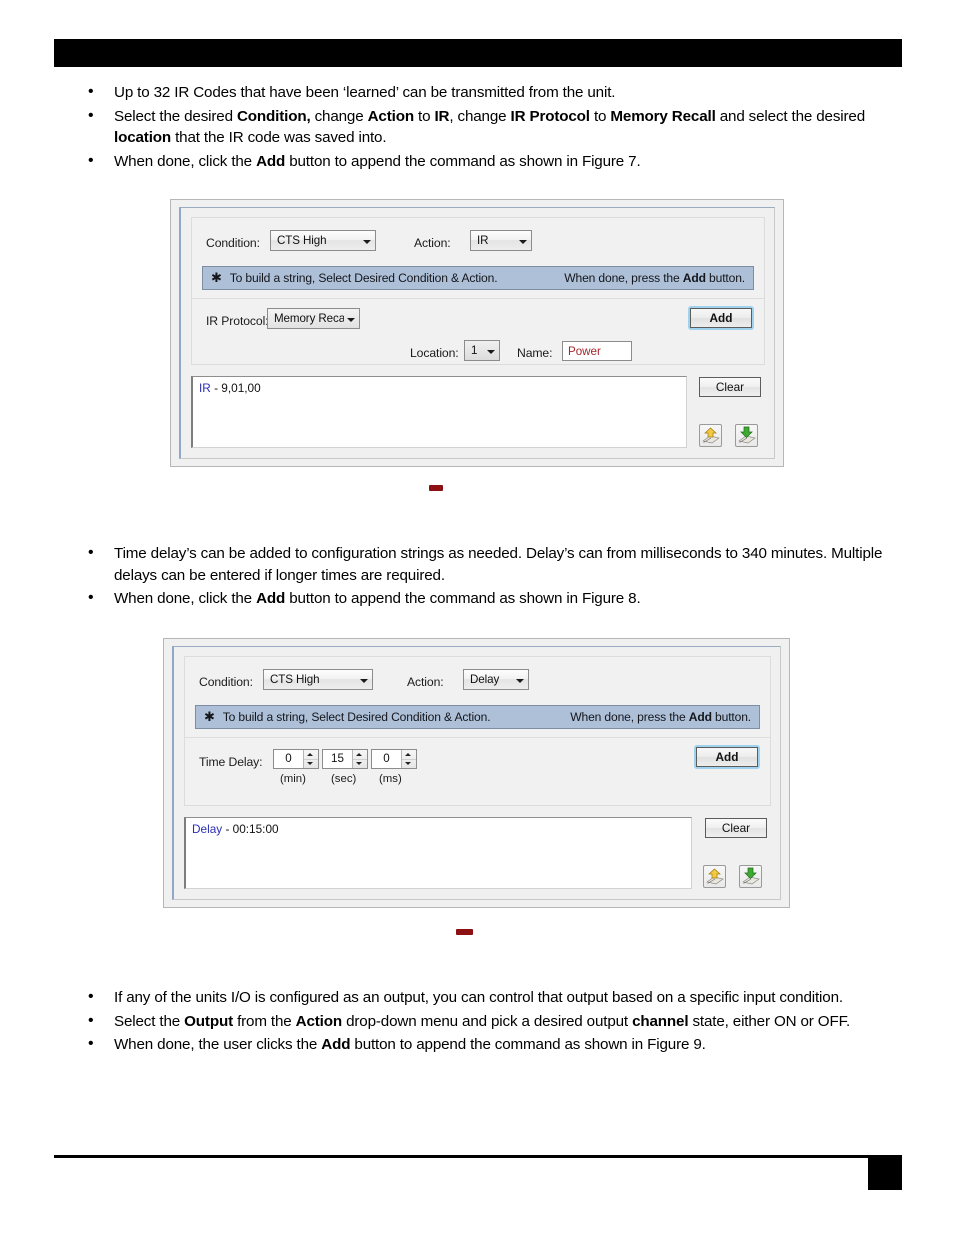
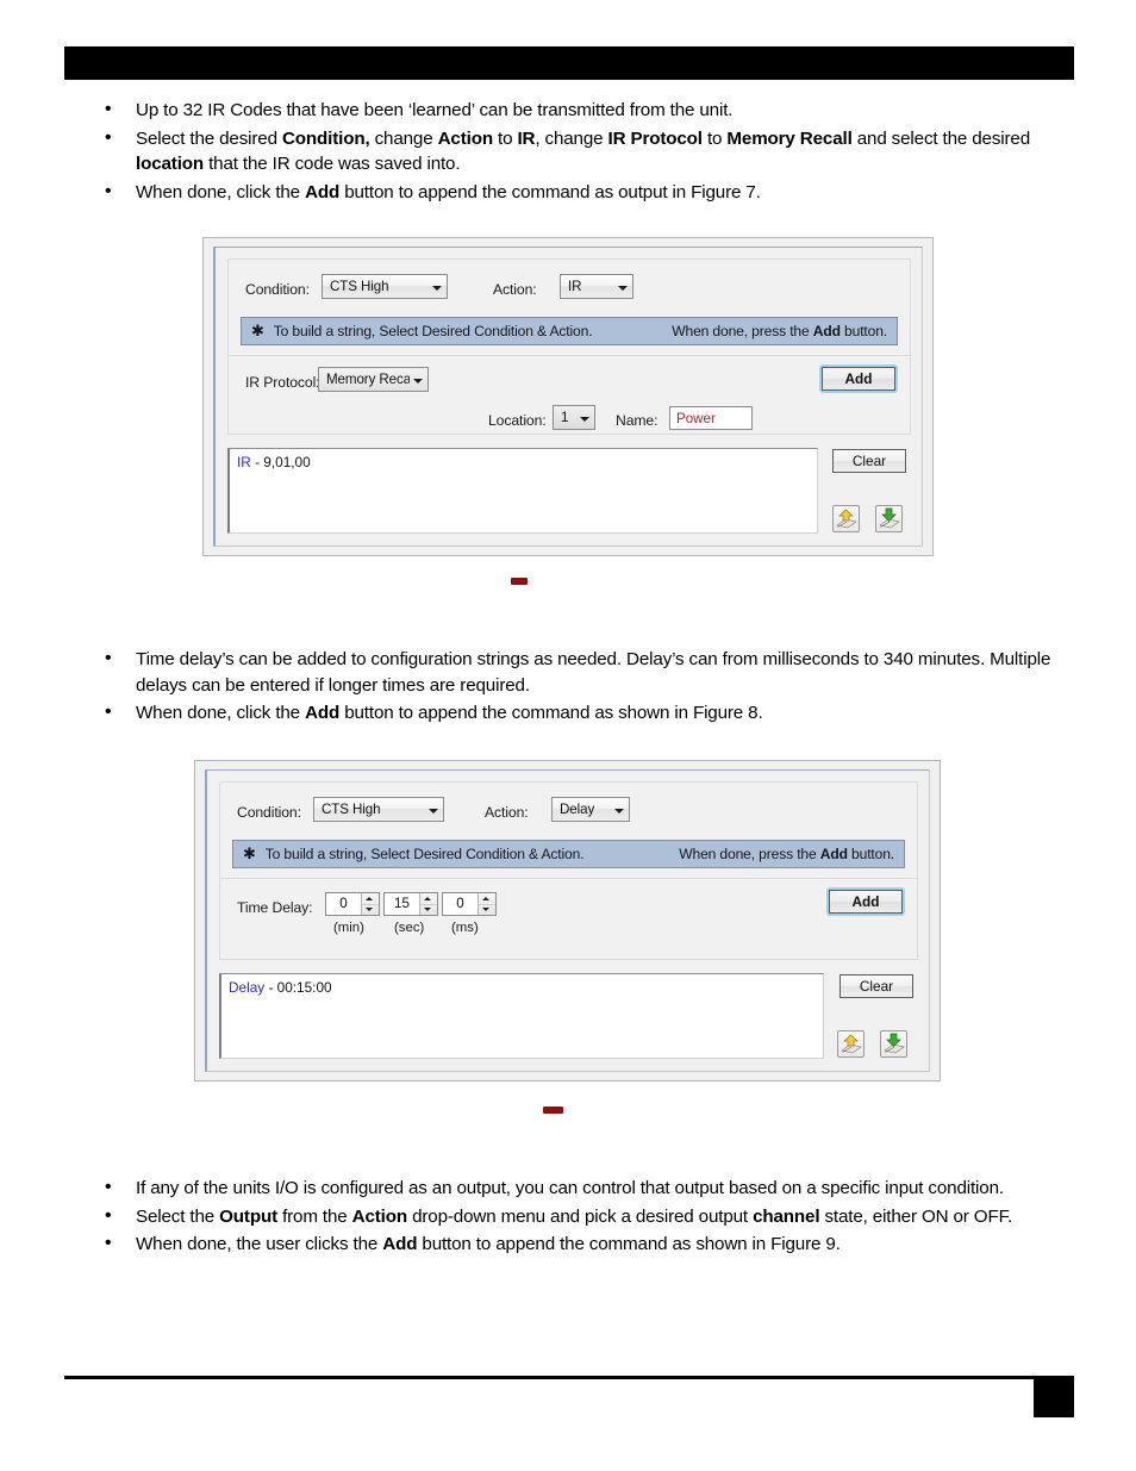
  Up to 32 IR Codes that have been ‘learned’ can be transmitted from the unit.
  Select the desired Condition, change Action to IR, change IR Protocol to Memory Recall and select the desired location that the IR code was saved into.
- When done, click the Add button to append the command as shown in Figure 7.
+ When done, click the Add button to append the command as output in Figure 7.
  Condition:
  CTS High
  Action:
  IR
  ✱
  To build a string, Select Desired Condition & Action.
  When done, press the Add button.
  IR Protocol
  Memory Reca
  Location:
  1
  Name:
  Power
  Add
  IR - 9,01,00
  Clear
  Time delay’s can be added to configuration strings as needed. Delay’s can from milliseconds to 340 minutes. Multiple delays can be entered if longer times are required.
  When done, click the Add button to append the command as shown in Figure 8.
  Condition:
  CTS High
  Action:
  Delay
  ✱
  To build a string, Select Desired Condition & Action.
  When done, press the Add button.
  Time Delay:
  0
  15
  0
  (min)
  (sec)
  (ms)
  Add
  Delay - 00:15:00
  Clear
  If any of the units I/O is configured as an output, you can control that output based on a specific input condition.
  Select the Output from the Action drop-down menu and pick a desired output channel state, either ON or OFF.
  When done, the user clicks the Add button to append the command as shown in Figure 9.
